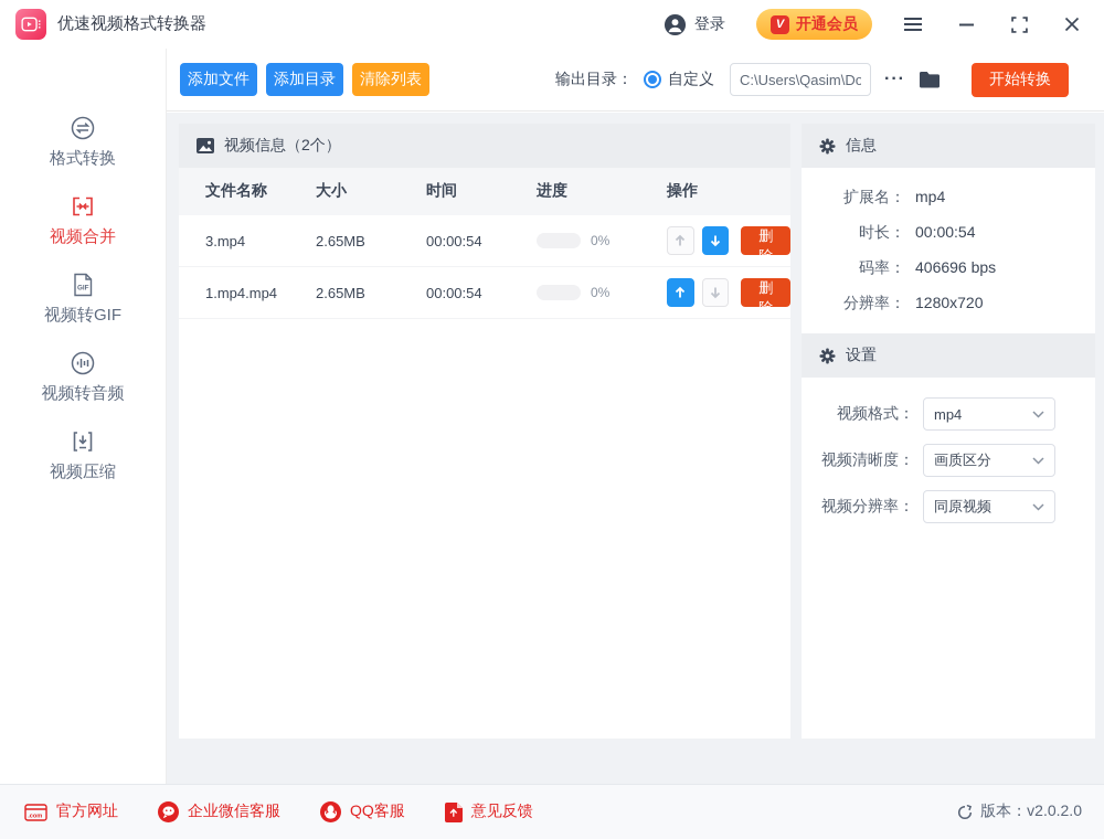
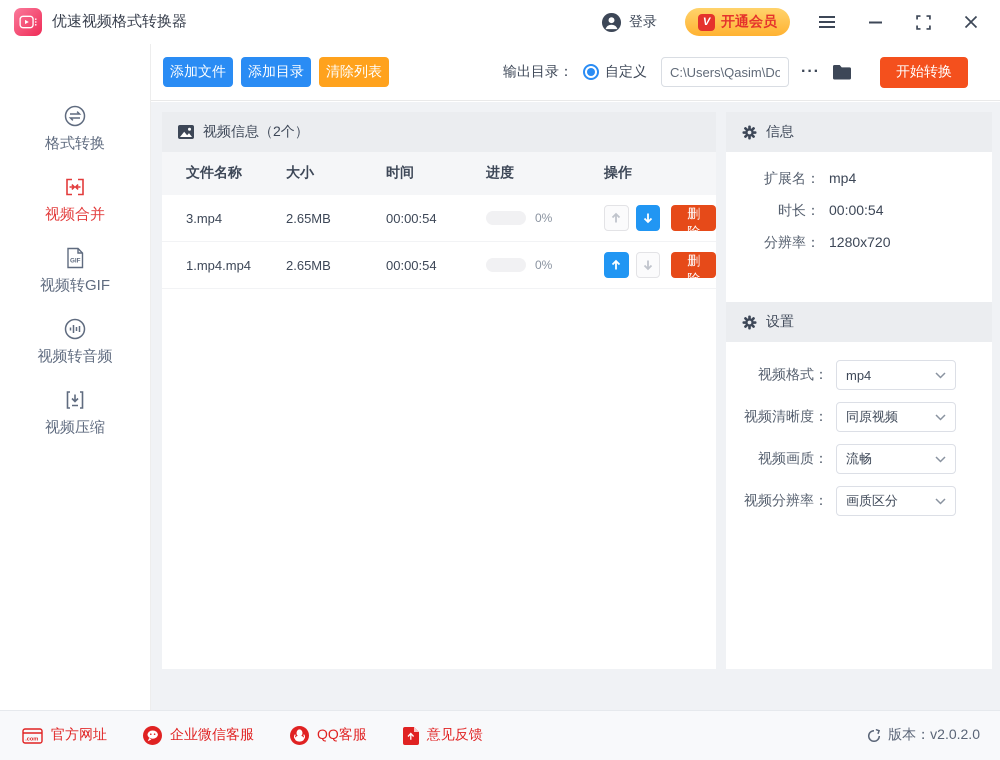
  优速视频格式转换器
  登录
  V
  开通会员
  格式转换
  视频合并
  视频转GIF
  视频转音频
  视频压缩
  添加文件
  添加目录
  清除列表
  输出目录：
  自定义
  C:\Users\Qasim\Do
  ···
  开始转换
  视频信息（2个）
  文件名称
  大小
  时间
  进度
  操作
  3.mp4
  2.65MB
  00:00:54
  0%
  删除
  1.mp4.mp4
  2.65MB
  00:00:54
  0%
  删除
  信息
  扩展名：
  mp4
  时长：
  00:00:54
- 码率：
- 406696 bps
  分辨率：
  1280x720
  设置
  视频格式：
  mp4
  视频清晰度：
- 画质区分
+ 同原视频
+ 视频画质：
+ 流畅
  视频分辨率：
- 同原视频
+ 画质区分
  官方网址
  企业微信客服
  QQ客服
  意见反馈
  版本：v2.0.2.0
